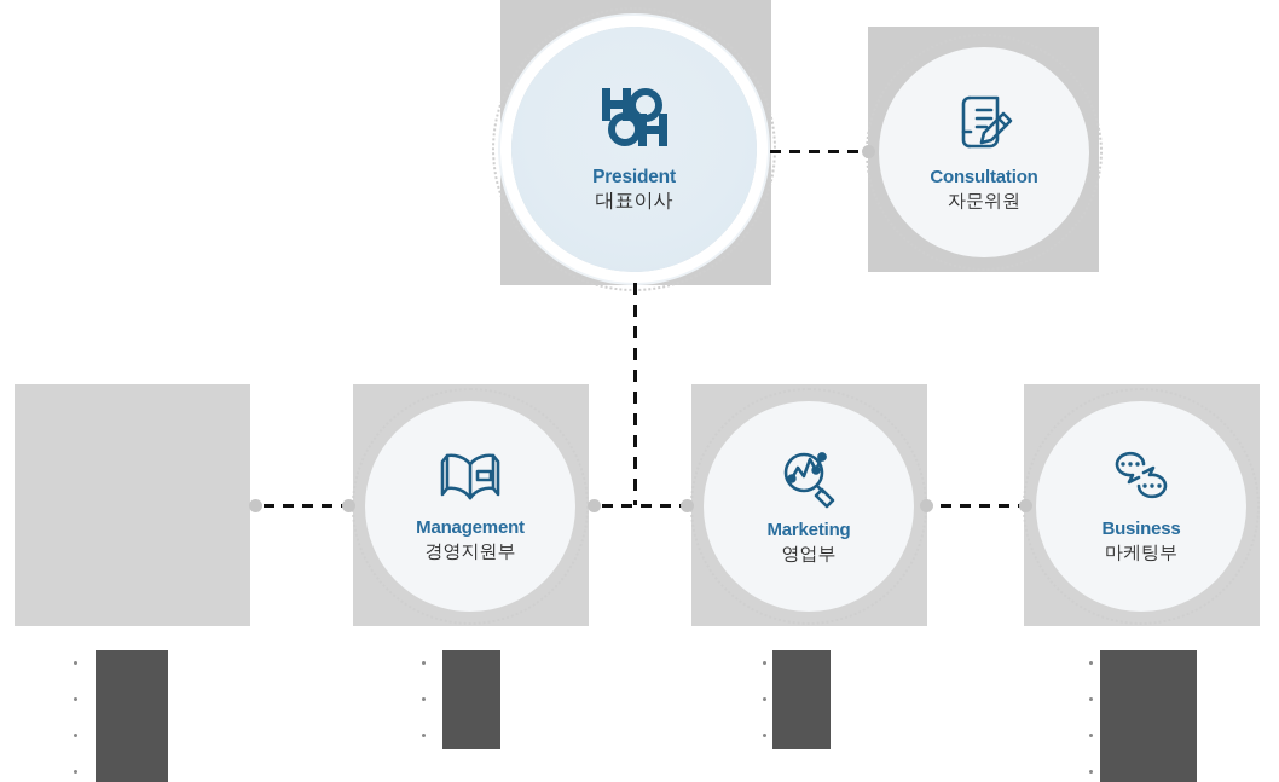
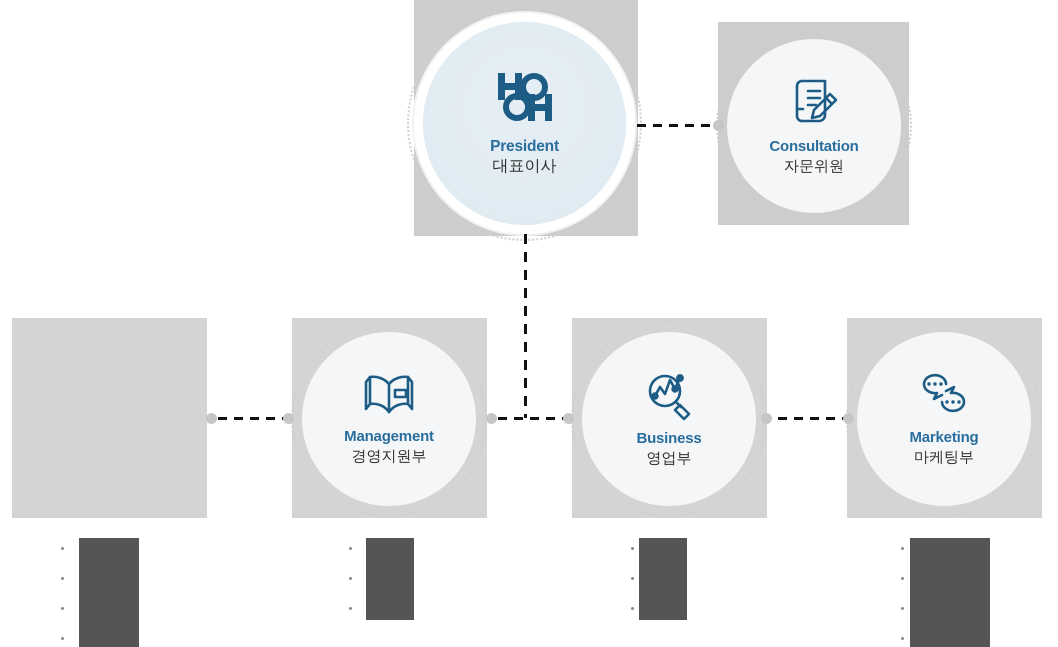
  President
  대표이사
  Consultation
  자문위원
  Management
  경영지원부
- Marketing
+ Business
  영업부
- Business
+ Marketing
  마케팅부
